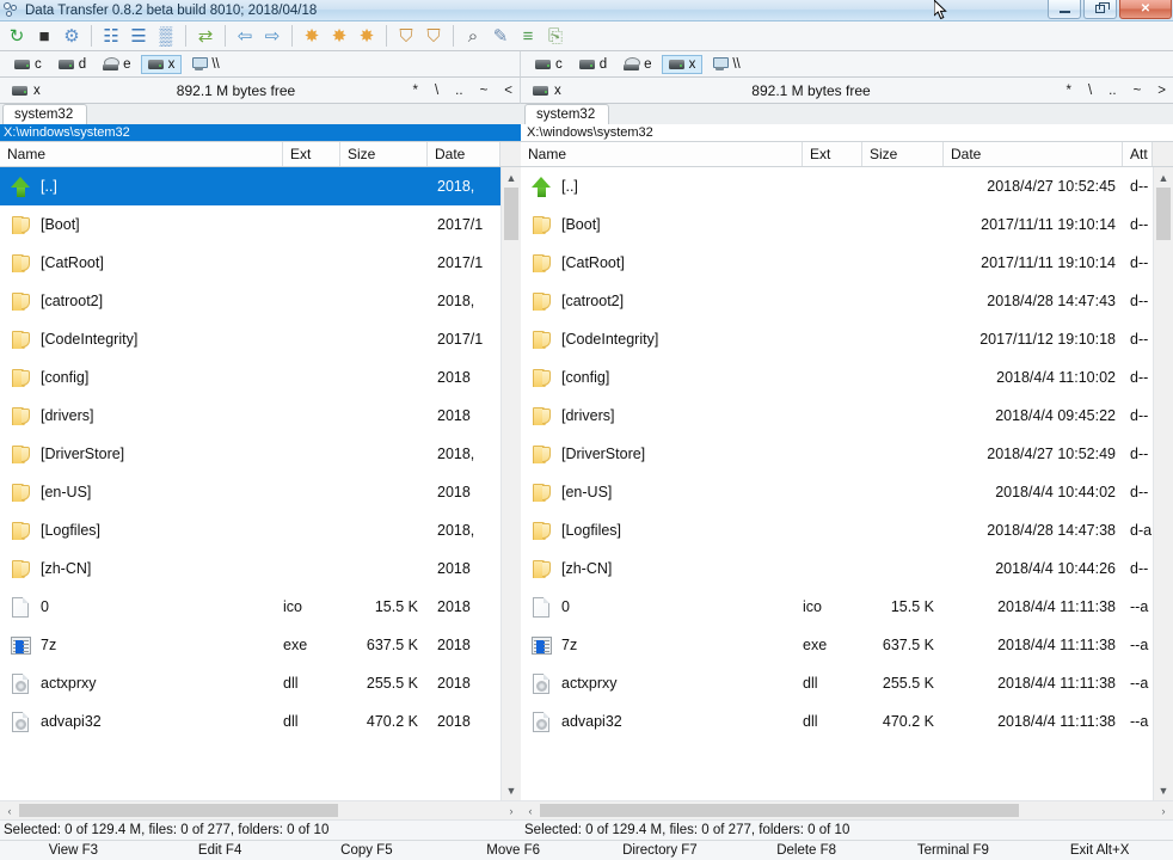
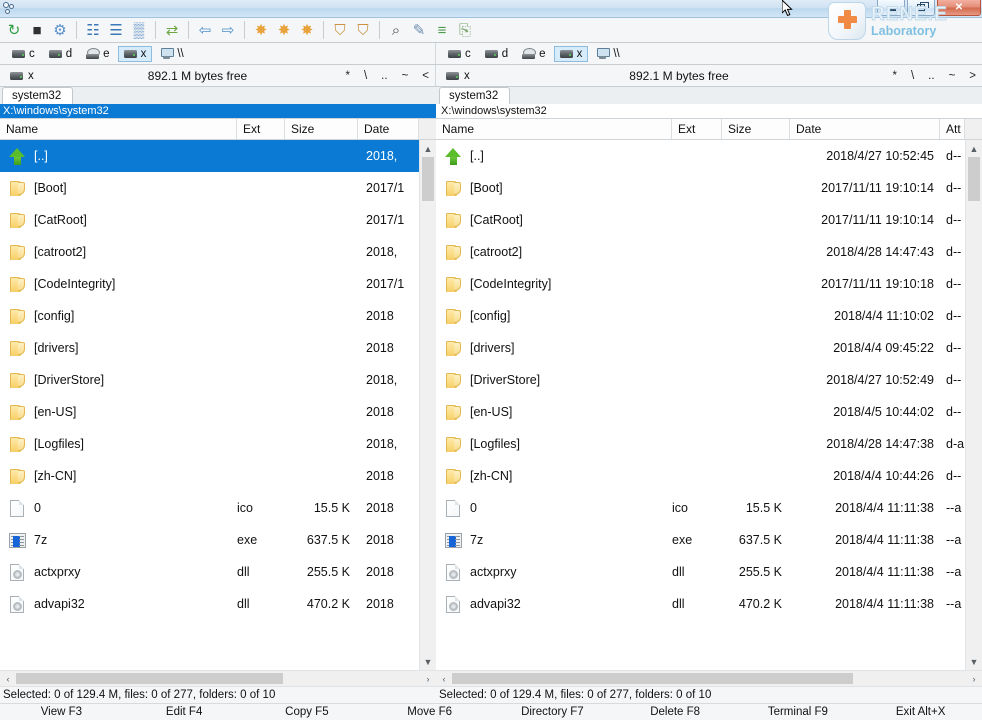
- Data Transfer 0.8.2 beta build 8010; 2018/04/18
  ✕
+ RENE.E
+ Laboratory
  ↻
  ■
  ⚙
  ☷
  ☰
  ▒
  ⇄
  ⇦
  ⇨
  ✸
  ✸
  ✸
  ⛉
  ⛉
  ⌕
  ✎
  ≡
  ⎘
  c
  d
  e
  x
  \\
  c
  d
  e
  x
  \\
  x
  892.1 M bytes free
  *
  \
  ..
  ~
  <
  x
  892.1 M bytes free
  *
  \
  ..
  ~
  >
  system32
  system32
  X:\windows\system32
  X:\windows\system32
  Name
  Ext
  Size
  Date
  [..]
  2018,
  [Boot]
  2017/1
  [CatRoot]
  2017/1
  [catroot2]
  2018,
  [CodeIntegrity]
  2017/1
  [config]
  2018
  [drivers]
  2018
  [DriverStore]
  2018,
  [en-US]
  2018
  [Logfiles]
  2018,
  [zh-CN]
  2018
  0
  ico
  15.5 K
  2018
  7z
  exe
  637.5 K
  2018
  actxprxy
  dll
  255.5 K
  2018
  advapi32
  dll
  470.2 K
  2018
  ▲
  ▼
  ‹
  ›
  Selected: 0 of 129.4 M, files: 0 of 277, folders: 0 of 10
  Name
  Ext
  Size
  Date
  Att
  [..]
  2018/4/27 10:52:45
  d--
  [Boot]
  2017/11/11 19:10:14
  d--
  [CatRoot]
  2017/11/11 19:10:14
  d--
  [catroot2]
  2018/4/28 14:47:43
  d--
  [CodeIntegrity]
- 2017/11/12 19:10:18
+ 2017/11/11 19:10:18
  d--
  [config]
  2018/4/4 11:10:02
  d--
  [drivers]
  2018/4/4 09:45:22
  d--
  [DriverStore]
  2018/4/27 10:52:49
  d--
  [en-US]
- 2018/4/4 10:44:02
+ 2018/4/5 10:44:02
  d--
  [Logfiles]
  2018/4/28 14:47:38
  d-a
  [zh-CN]
  2018/4/4 10:44:26
  d--
  0
  ico
  15.5 K
  2018/4/4 11:11:38
  --a
  7z
  exe
  637.5 K
  2018/4/4 11:11:38
  --a
  actxprxy
  dll
  255.5 K
  2018/4/4 11:11:38
  --a
  advapi32
  dll
  470.2 K
  2018/4/4 11:11:38
  --a
  ▲
  ▼
  ‹
  ›
  Selected: 0 of 129.4 M, files: 0 of 277, folders: 0 of 10
  View F3
  Edit F4
  Copy F5
  Move F6
  Directory F7
  Delete F8
  Terminal F9
  Exit Alt+X
